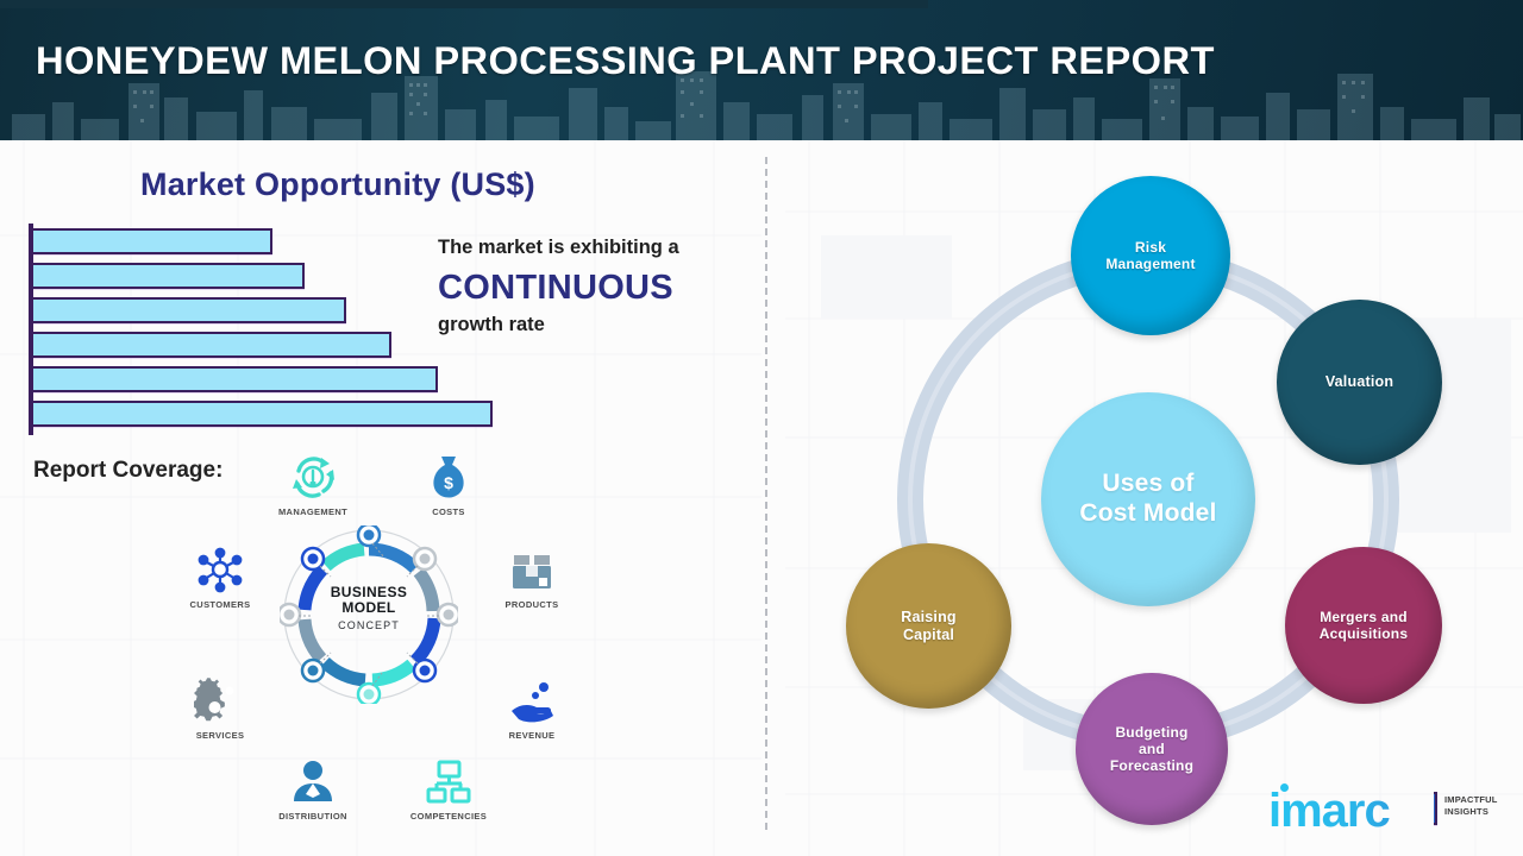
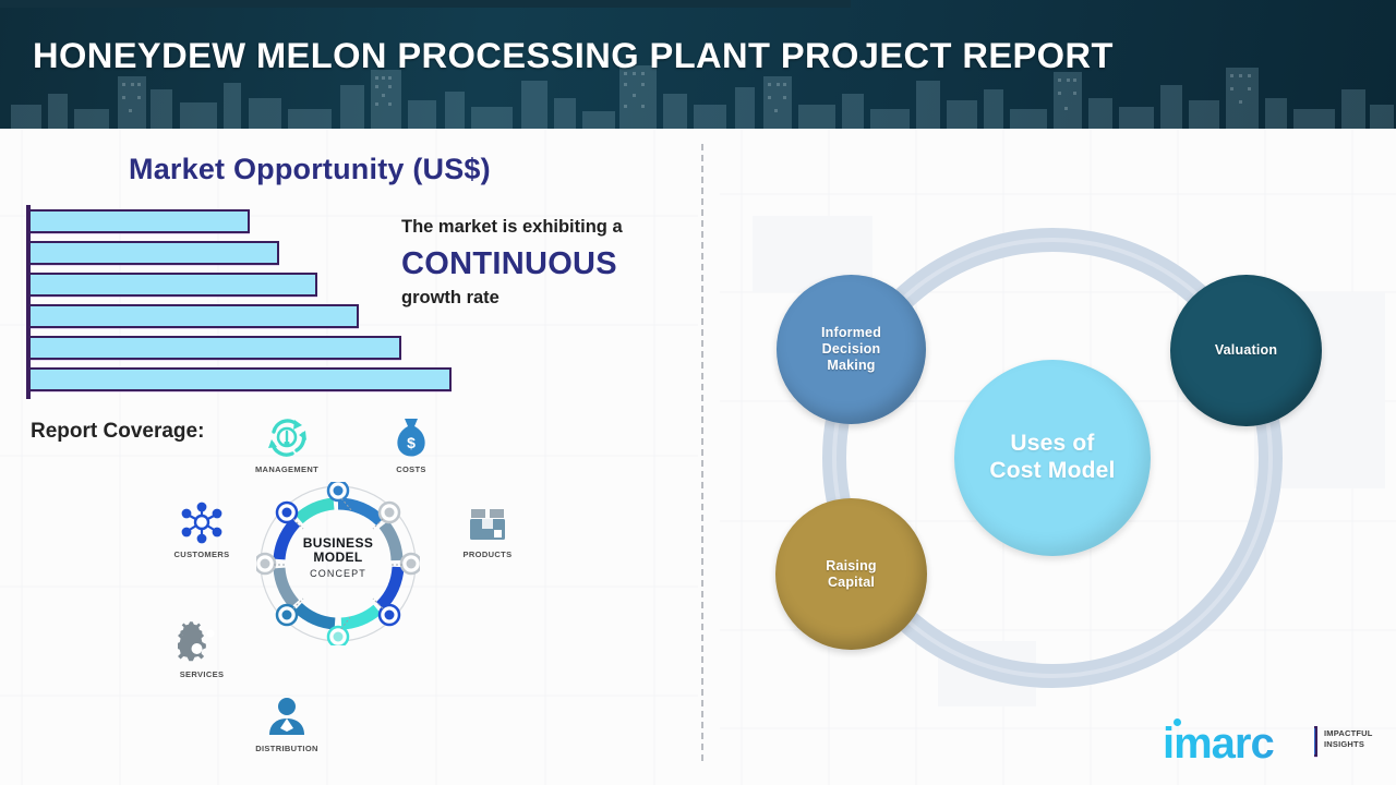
  HONEYDEW MELON PROCESSING PLANT PROJECT REPORT
  Market Opportunity (US$)
  The market is exhibiting a
  CONTINUOUS
  growth rate
  Report Coverage:
  BUSINESS
  MODEL
  CONCEPT
  MANAGEMENT
  $
  COSTS
  PRODUCTS
- REVENUE
- COMPETENCIES
  DISTRIBUTION
  SERVICES
  CUSTOMERS
  Uses of
  Cost Model
- Risk
- Management
  Valuation
- Mergers and
- Acquisitions
- Budgeting
- and
- Forecasting
  Raising
  Capital
+ Informed
+ Decision
+ Making
  imarc
  IMPACTFUL
  INSIGHTS
